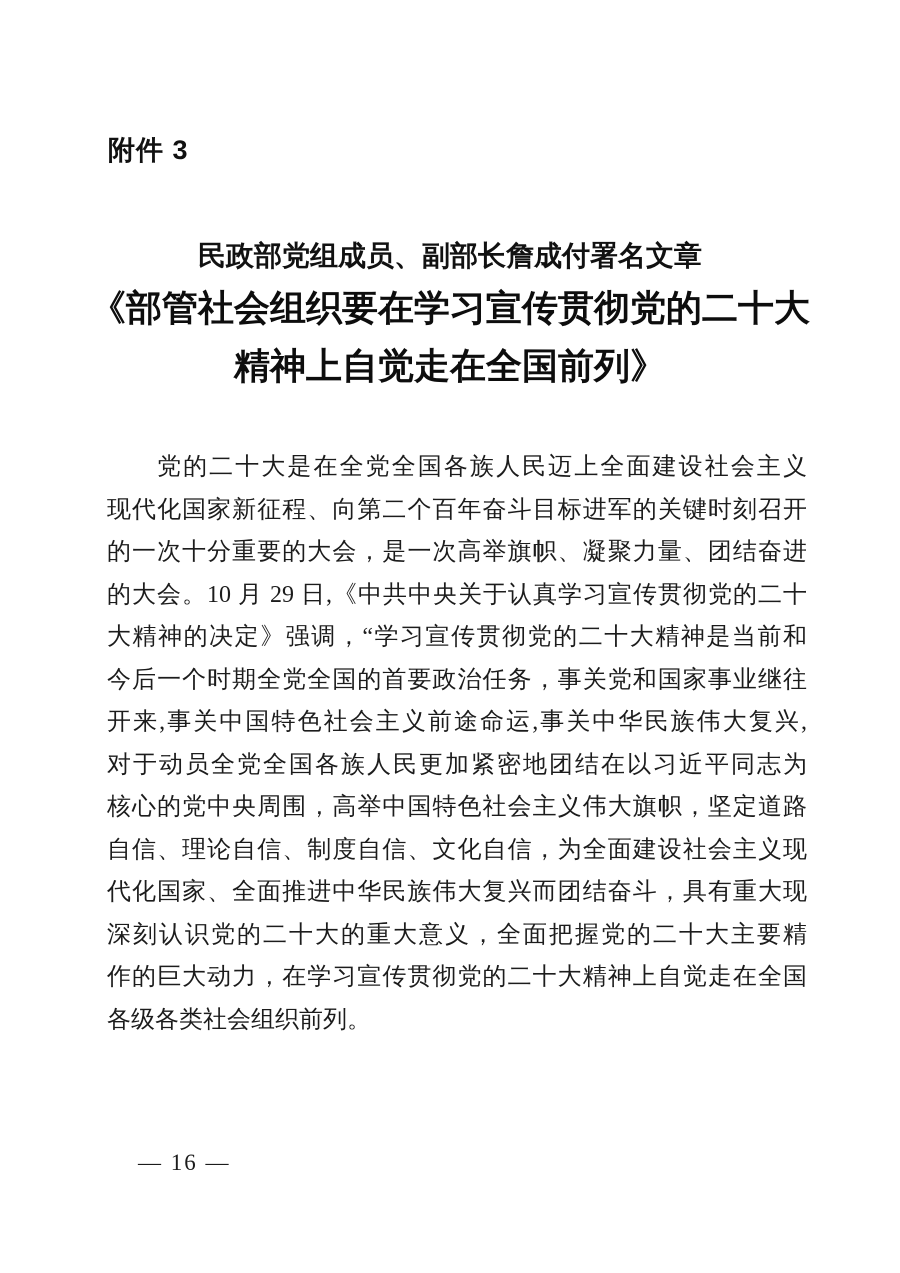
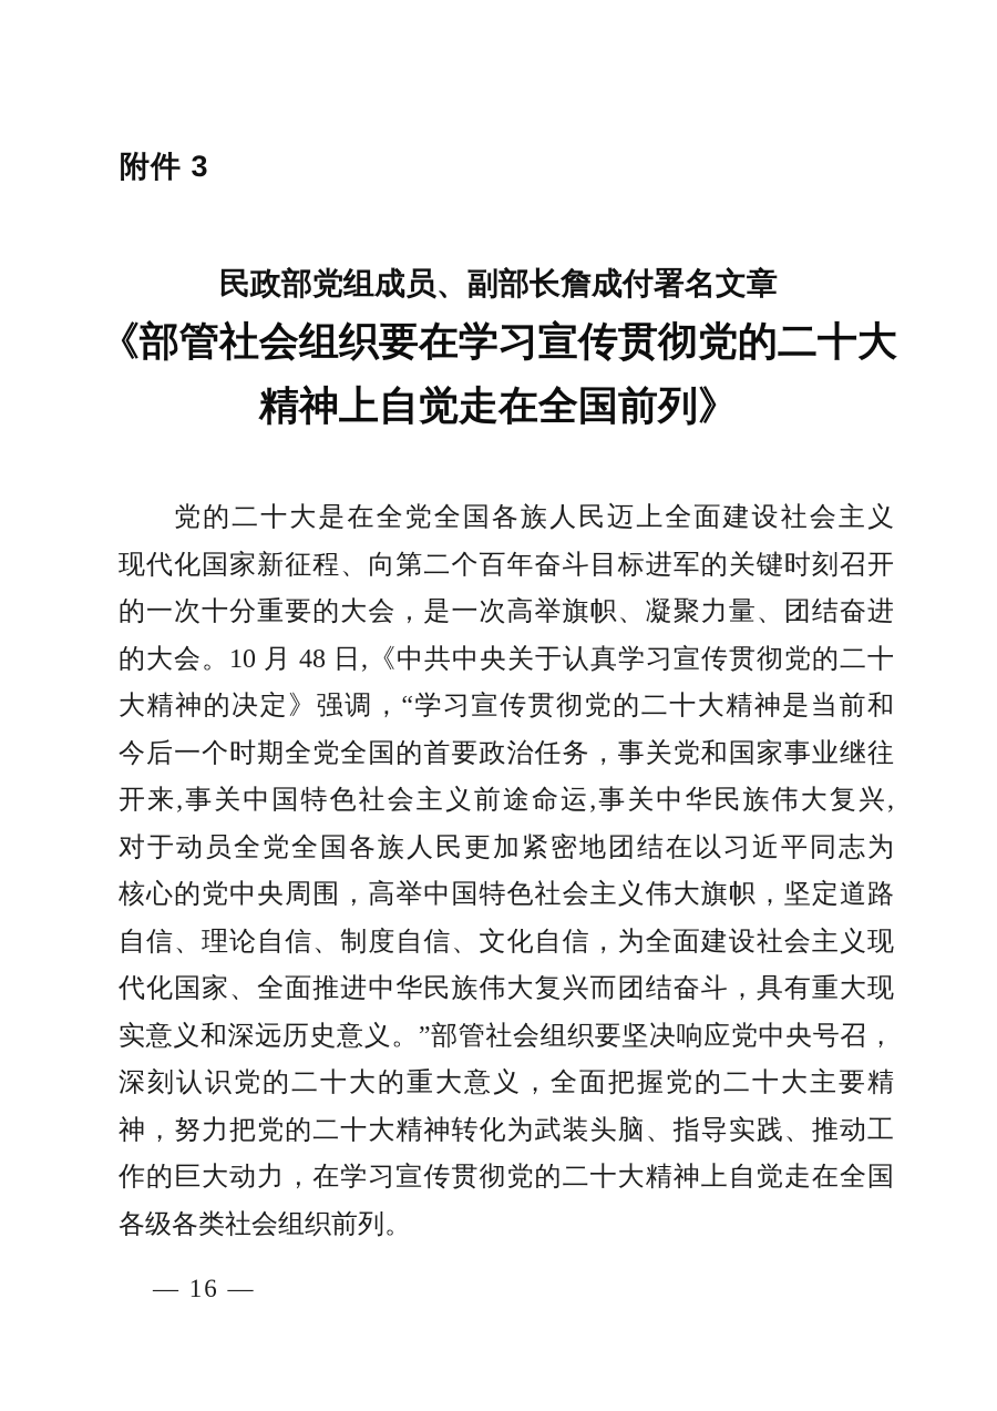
  附件 3
  民政部党组成员、副部长詹成付署名文章
  《部管社会组织要在学习宣传贯彻党的二十大
  精神上自觉走在全国前列》
  党的二十大是在全党全国各族人民迈上全面建设社会主义
  现代化国家新征程、向第二个百年奋斗目标进军的关键时刻召开
  的一次十分重要的大会，是一次高举旗帜、凝聚力量、团结奋进
- 的大会。10 月 29 日,《中共中央关于认真学习宣传贯彻党的二十
+ 的大会。10 月 48 日,《中共中央关于认真学习宣传贯彻党的二十
  大精神的决定》强调，“学习宣传贯彻党的二十大精神是当前和
  今后一个时期全党全国的首要政治任务，事关党和国家事业继往
  开来,事关中国特色社会主义前途命运,事关中华民族伟大复兴,
  对于动员全党全国各族人民更加紧密地团结在以习近平同志为
  核心的党中央周围，高举中国特色社会主义伟大旗帜，坚定道路
  自信、理论自信、制度自信、文化自信，为全面建设社会主义现
  代化国家、全面推进中华民族伟大复兴而团结奋斗，具有重大现
+ 实意义和深远历史意义。”部管社会组织要坚决响应党中央号召，
  深刻认识党的二十大的重大意义，全面把握党的二十大主要精
+ 神，努力把党的二十大精神转化为武装头脑、指导实践、推动工
  作的巨大动力，在学习宣传贯彻党的二十大精神上自觉走在全国
  各级各类社会组织前列。
  — 16 —
